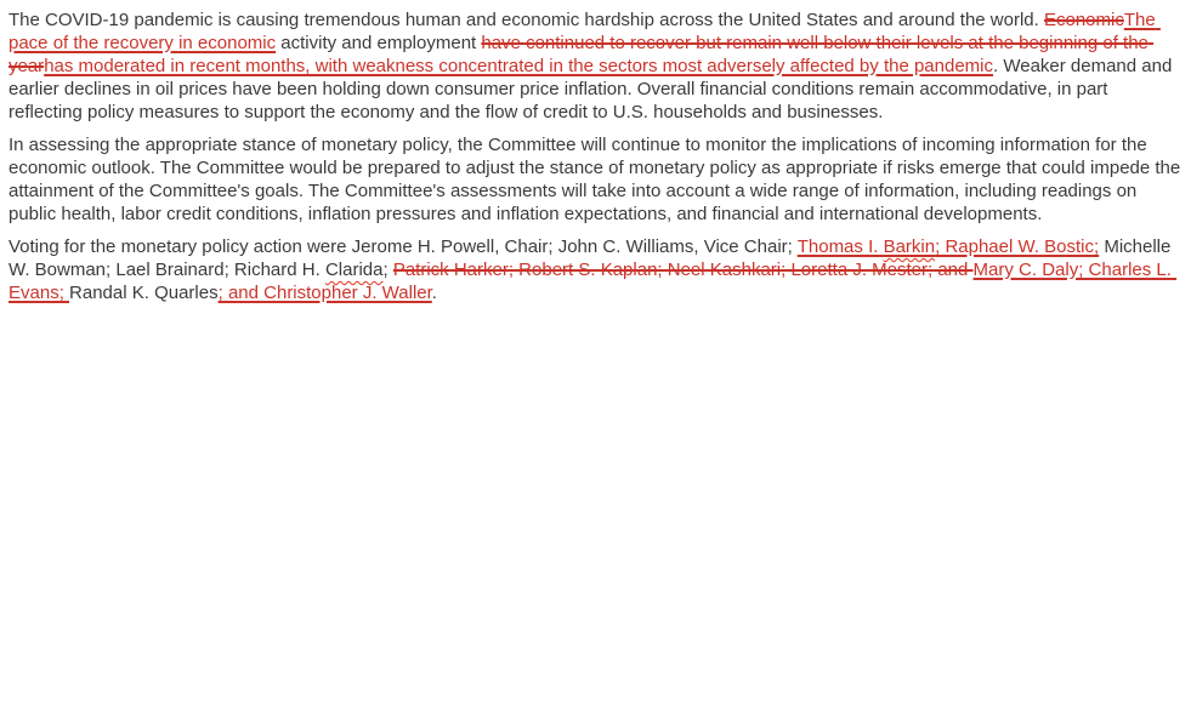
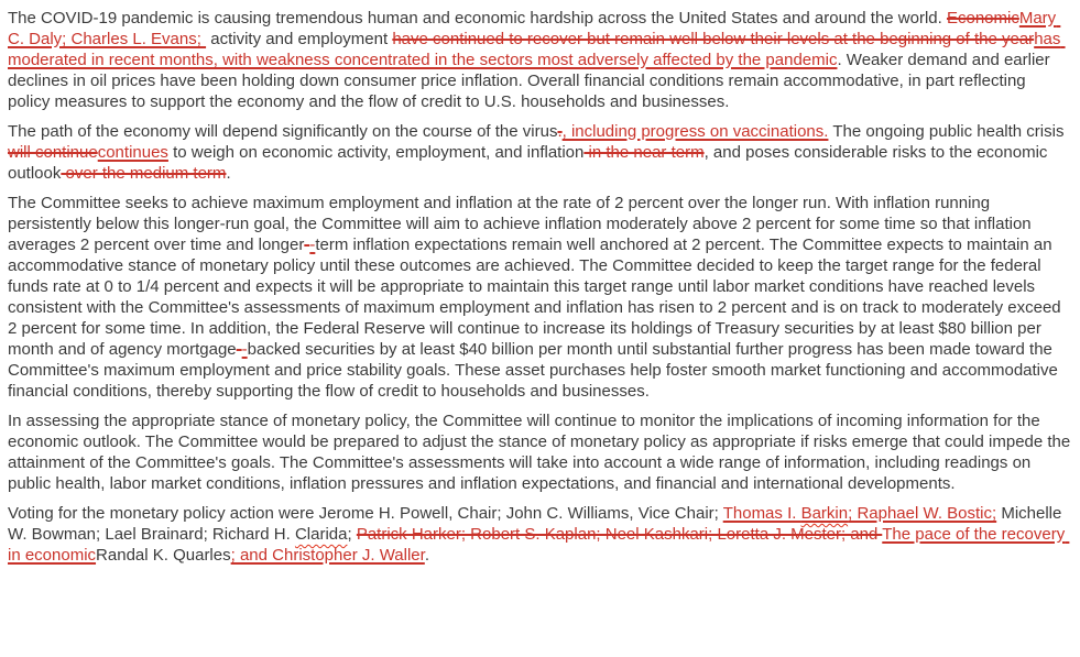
- The COVID-19 pandemic is causing tremendous human and economic hardship across the United States and around the world. EconomicThe pace of the recovery in economic activity and employment have continued to recover but remain well below their levels at the beginning of the yearhas moderated in recent months, with weakness concentrated in the sectors most adversely affected by the pandemic. Weaker demand and earlier declines in oil prices have been holding down consumer price inflation. Overall financial conditions remain accommodative, in part reflecting policy measures to support the economy and the flow of credit to U.S. households and businesses.
+ The COVID-19 pandemic is causing tremendous human and economic hardship across the United States and around the world. EconomicMary C. Daly; Charles L. Evans; activity and employment have continued to recover but remain well below their levels at the beginning of the yearhas moderated in recent months, with weakness concentrated in the sectors most adversely affected by the pandemic. Weaker demand and earlier declines in oil prices have been holding down consumer price inflation. Overall financial conditions remain accommodative, in part reflecting policy measures to support the economy and the flow of credit to U.S. households and businesses.
+ The path of the economy will depend significantly on the course of the virus., including progress on vaccinations. The ongoing public health crisis will continuecontinues to weigh on economic activity, employment, and inflation in the near term, and poses considerable risks to the economic outlook over the medium term.
+ The Committee seeks to achieve maximum employment and inflation at the rate of 2 percent over the longer run. With inflation running persistently below this longer-run goal, the Committee will aim to achieve inflation moderately above 2 percent for some time so that inflation averages 2 percent over time and longer‑-term inflation expectations remain well anchored at 2 percent. The Committee expects to maintain an accommodative stance of monetary policy until these outcomes are achieved. The Committee decided to keep the target range for the federal funds rate at 0 to 1/4 percent and expects it will be appropriate to maintain this target range until labor market conditions have reached levels consistent with the Committee's assessments of maximum employment and inflation has risen to 2 percent and is on track to moderately exceed 2 percent for some time. In addition, the Federal Reserve will continue to increase its holdings of Treasury securities by at least $80 billion per month and of agency mortgage‑-backed securities by at least $40 billion per month until substantial further progress has been made toward the Committee's maximum employment and price stability goals. These asset purchases help foster smooth market functioning and accommodative financial conditions, thereby supporting the flow of credit to households and businesses.
- In assessing the appropriate stance of monetary policy, the Committee will continue to monitor the implications of incoming information for the economic outlook. The Committee would be prepared to adjust the stance of monetary policy as appropriate if risks emerge that could impede the attainment of the Committee's goals. The Committee's assessments will take into account a wide range of information, including readings on public health, labor credit conditions, inflation pressures and inflation expectations, and financial and international developments.
+ In assessing the appropriate stance of monetary policy, the Committee will continue to monitor the implications of incoming information for the economic outlook. The Committee would be prepared to adjust the stance of monetary policy as appropriate if risks emerge that could impede the attainment of the Committee's goals. The Committee's assessments will take into account a wide range of information, including readings on public health, labor market conditions, inflation pressures and inflation expectations, and financial and international developments.
- Voting for the monetary policy action were Jerome H. Powell, Chair; John C. Williams, Vice Chair; Thomas I. Barkin; Raphael W. Bostic; Michelle W. Bowman; Lael Brainard; Richard H. Clarida; Patrick Harker; Robert S. Kaplan; Neel Kashkari; Loretta J. Mester; and Mary C. Daly; Charles L. Evans; Randal K. Quarles; and Christopher J. Waller.
+ Voting for the monetary policy action were Jerome H. Powell, Chair; John C. Williams, Vice Chair; Thomas I. Barkin; Raphael W. Bostic; Michelle W. Bowman; Lael Brainard; Richard H. Clarida; Patrick Harker; Robert S. Kaplan; Neel Kashkari; Loretta J. Mester; and The pace of the recovery in economicRandal K. Quarles; and Christopher J. Waller.
